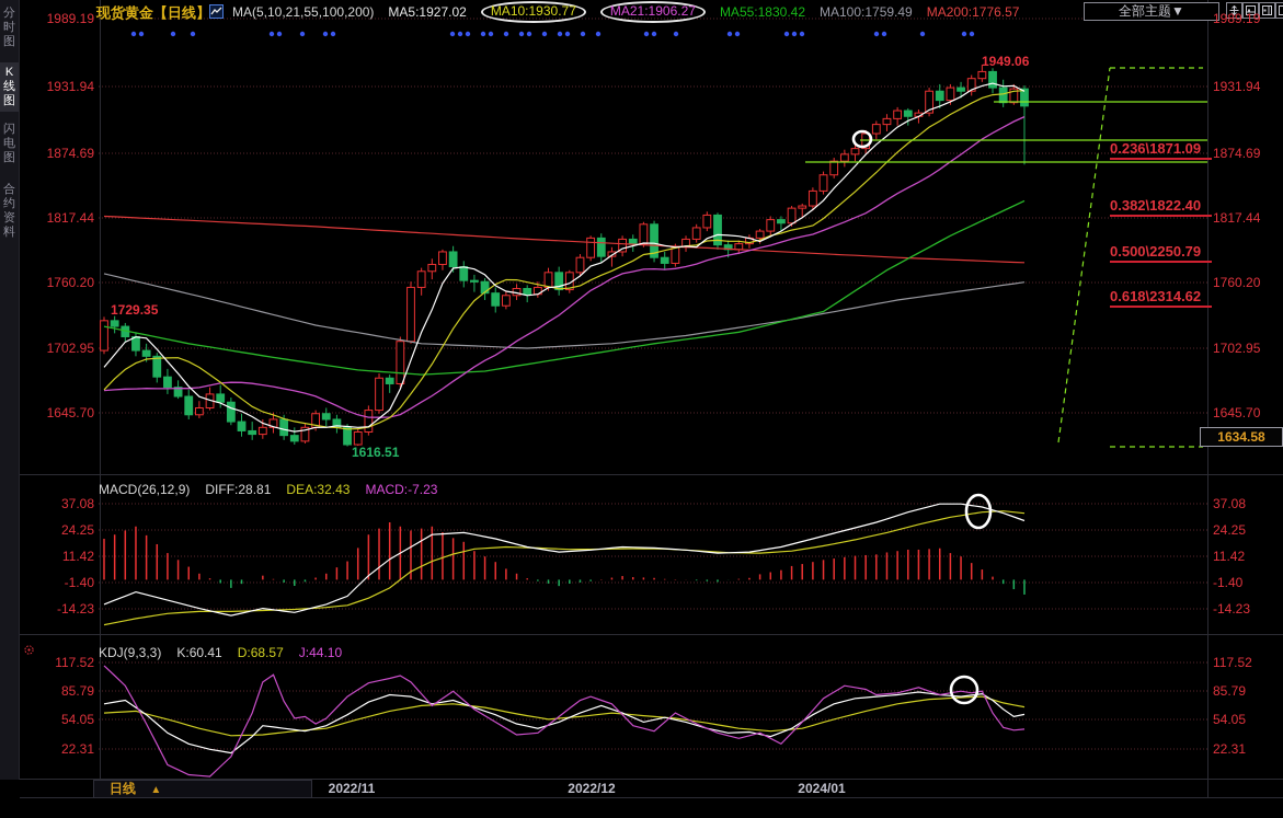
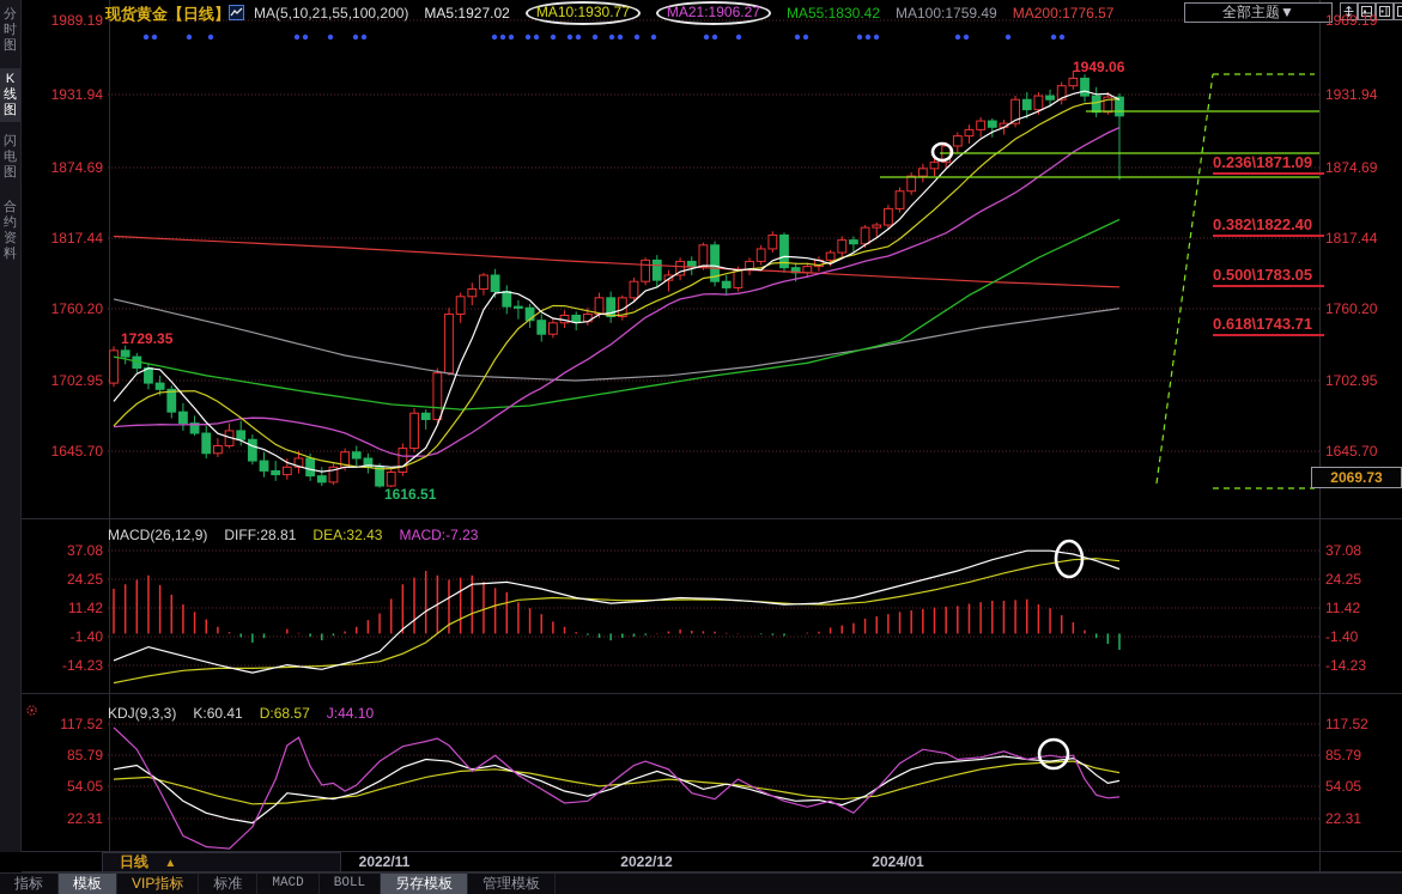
  现货黄金【日线】
  MA(5,10,21,55,100,200)
  MA5:1927.02
  MA10:1930.77
  MA21:1906.27
  MA55:1830.42
  MA100:1759.49
  MA200:1776.57
  全部主题▼
  分
  时
  图
  K
  线
  图
  闪
  电
  图
  合
  约
  资
  料
  1989.19
  1989.19
  1931.94
  1931.94
  1874.69
  1874.69
  1817.44
  1817.44
  1760.20
  1760.20
  1702.95
  1702.95
  1645.70
  1645.70
  37.08
  37.08
  24.25
  24.25
  11.42
  11.42
  -1.40
  -1.40
  -14.23
  -14.23
  117.52
  117.52
  85.79
  85.79
  54.05
  54.05
  22.31
  22.31
- 1634.58
+ 2069.73
  0.236\1871.09
  0.382\1822.40
- 0.500\2250.79
+ 0.500\1783.05
- 0.618\2314.62
+ 0.618\1743.71
  MACD(26,12,9)
  DIFF:28.81
  DEA:32.43
  MACD:-7.23
  KDJ(9,3,3)
  K:60.41
  D:68.57
  J:44.10
  1729.35
  1616.51
  1949.06
  日线 ▲
  2022/11
  2022/12
  2024/01
+ 指标
+ 模板
+ VIP指标
+ 标准
+ MACD
+ BOLL
+ 另存模板
+ 管理模板
